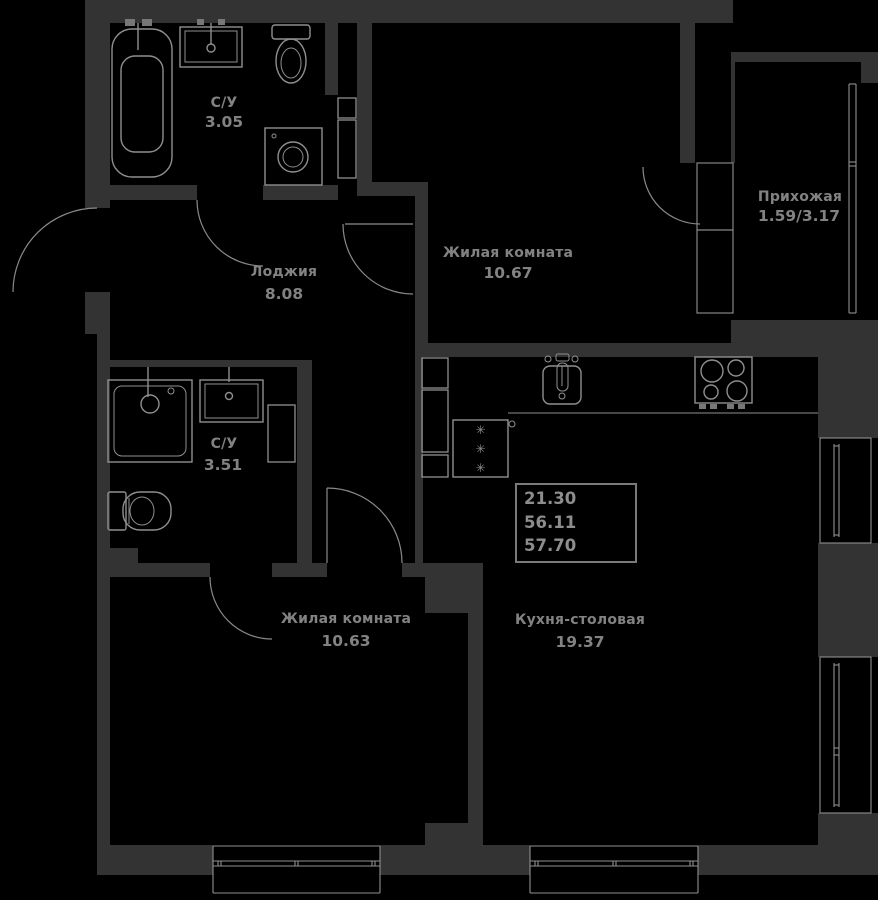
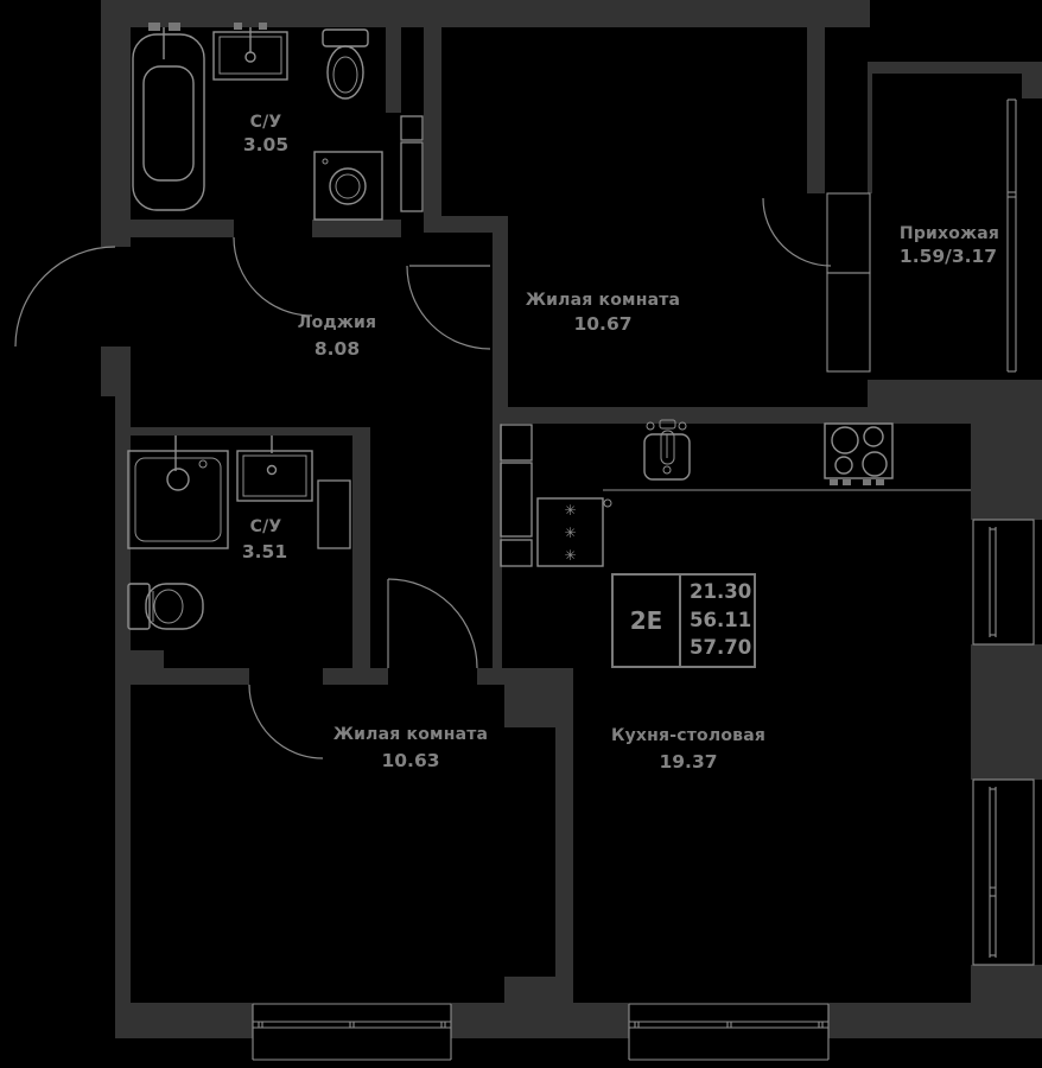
  ✳
  ✳
  ✳
  С/У
  3.05
  Лоджия
  8.08
  Жилая комната
  10.67
  Прихожая
  1.59/3.17
  С/У
  3.51
  Жилая комната
  10.63
  Кухня-столовая
  19.37
+ 2Е
  21.30
  56.11
  57.70
